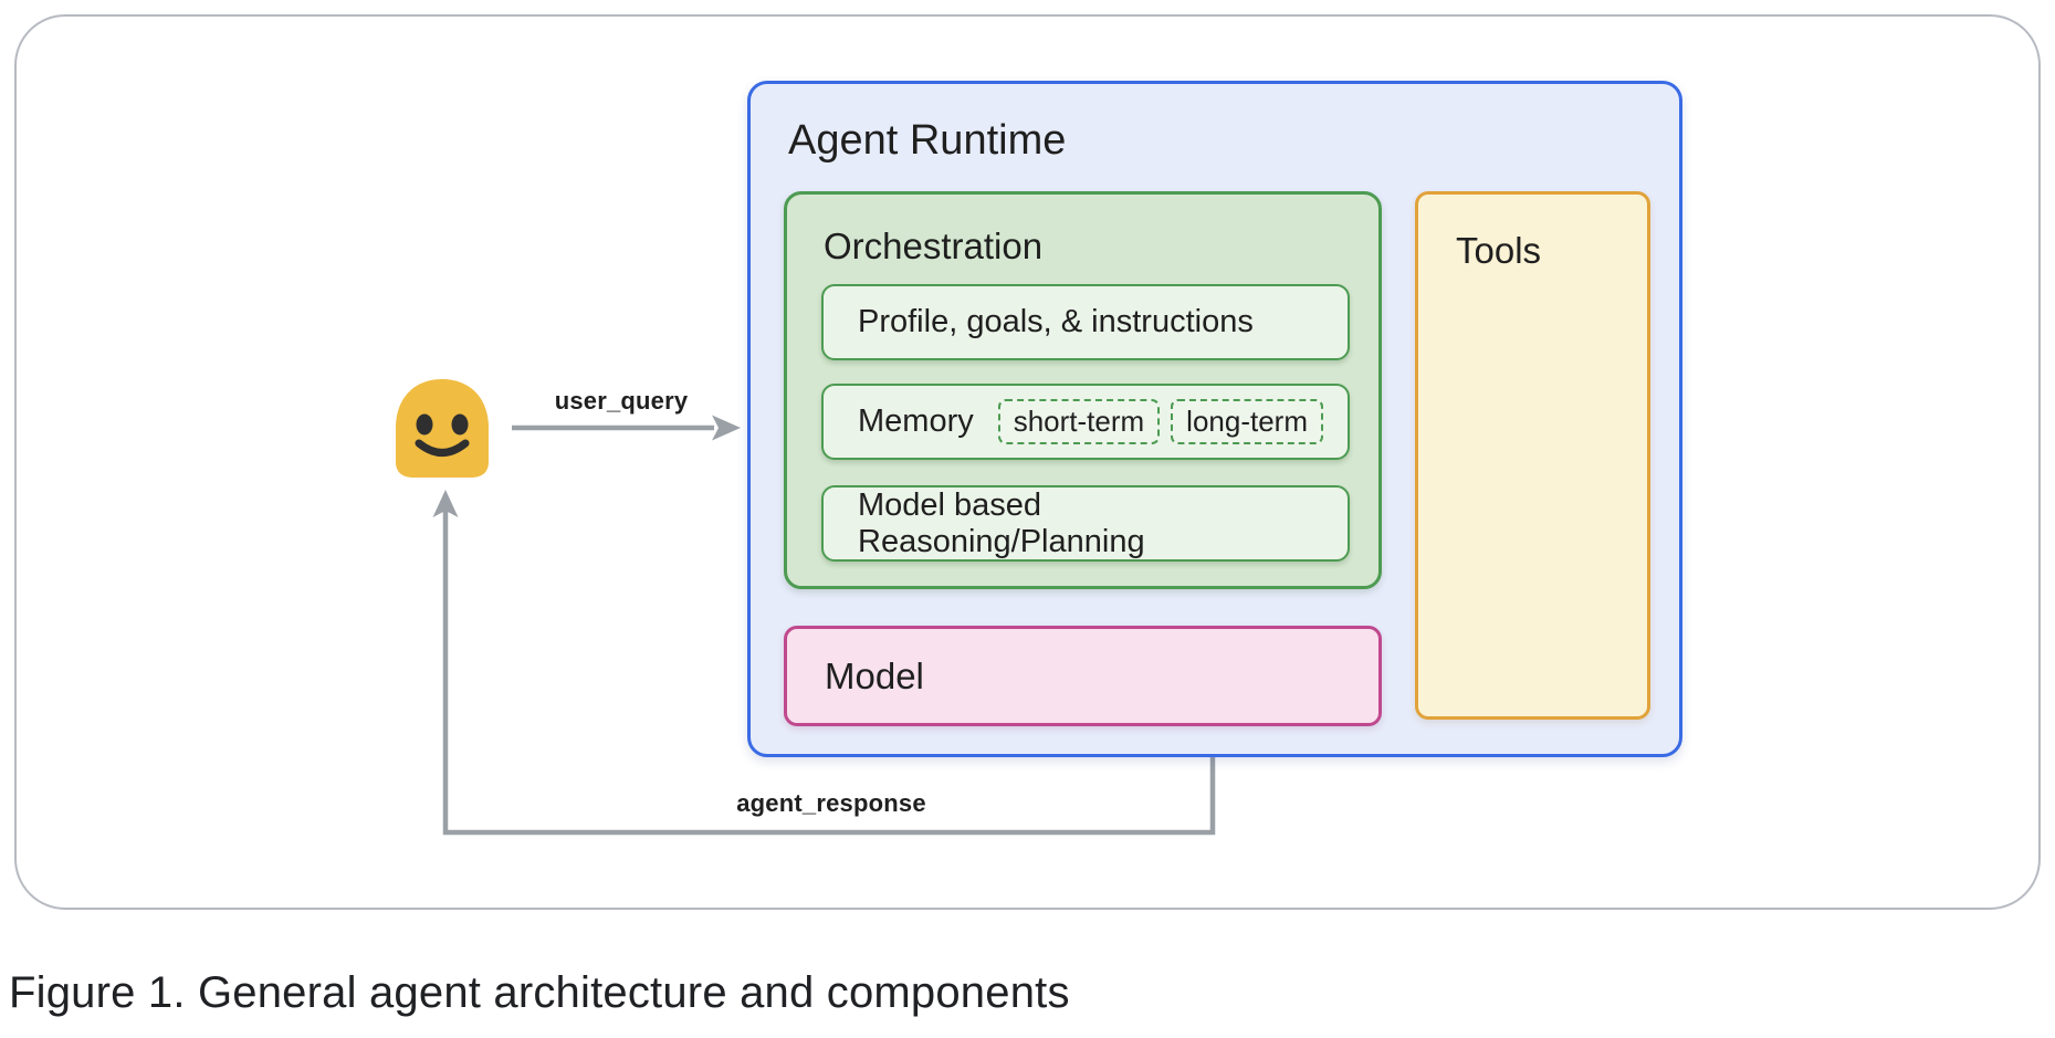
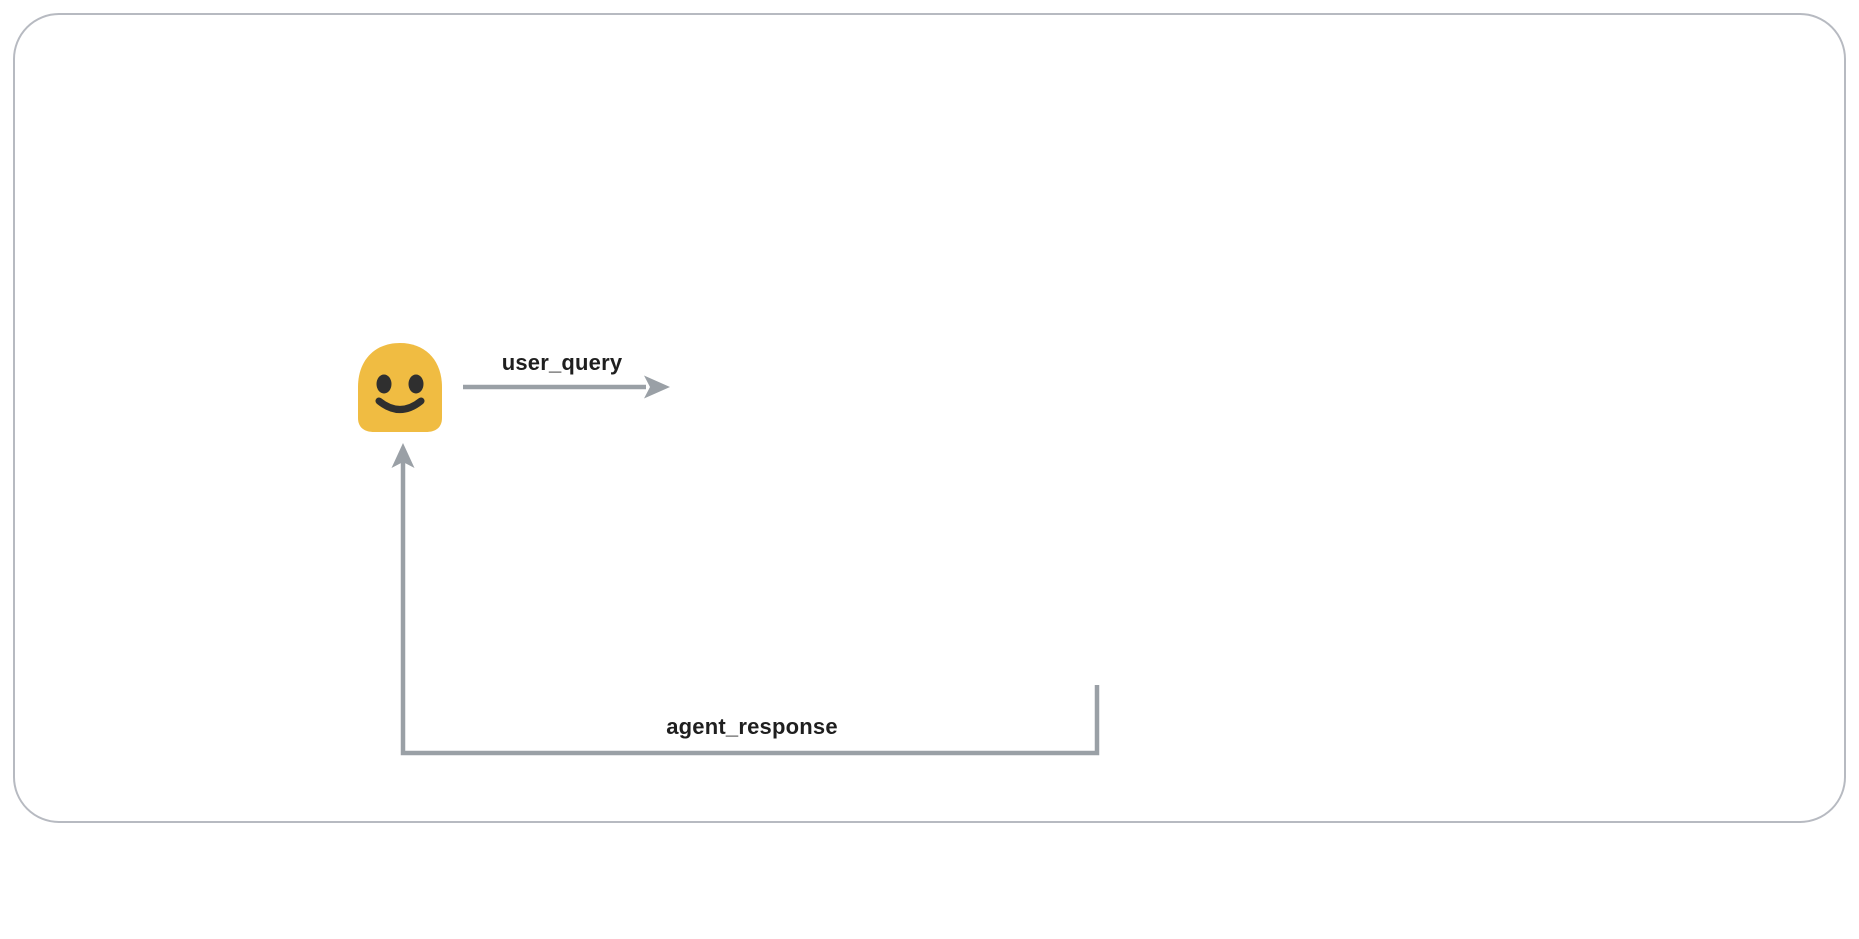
  user_query
  agent_response
- Agent Runtime
- Orchestration
- Profile, goals, & instructions
- Memory
- short-term
- long-term
- Model based Reasoning/Planning
- Model
- Tools
- Figure 1. General agent architecture and components
